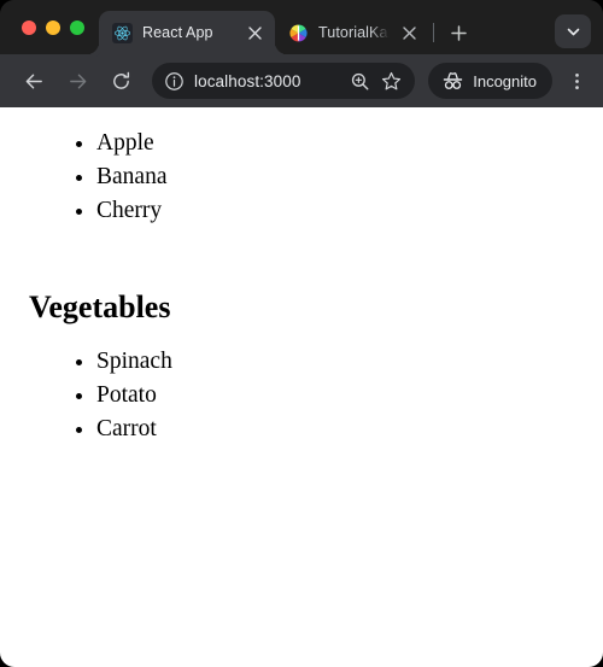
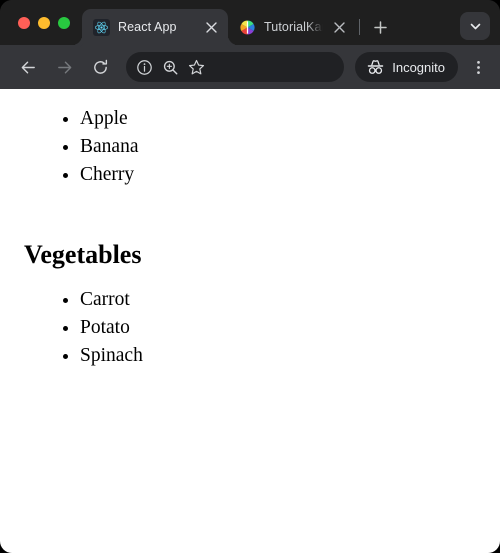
  React App
  TutorialKa
- localhost:3000
  Incognito
  Apple
  Banana
  Cherry
  Vegetables
- Spinach
+ Carrot
  Potato
- Carrot
+ Spinach
